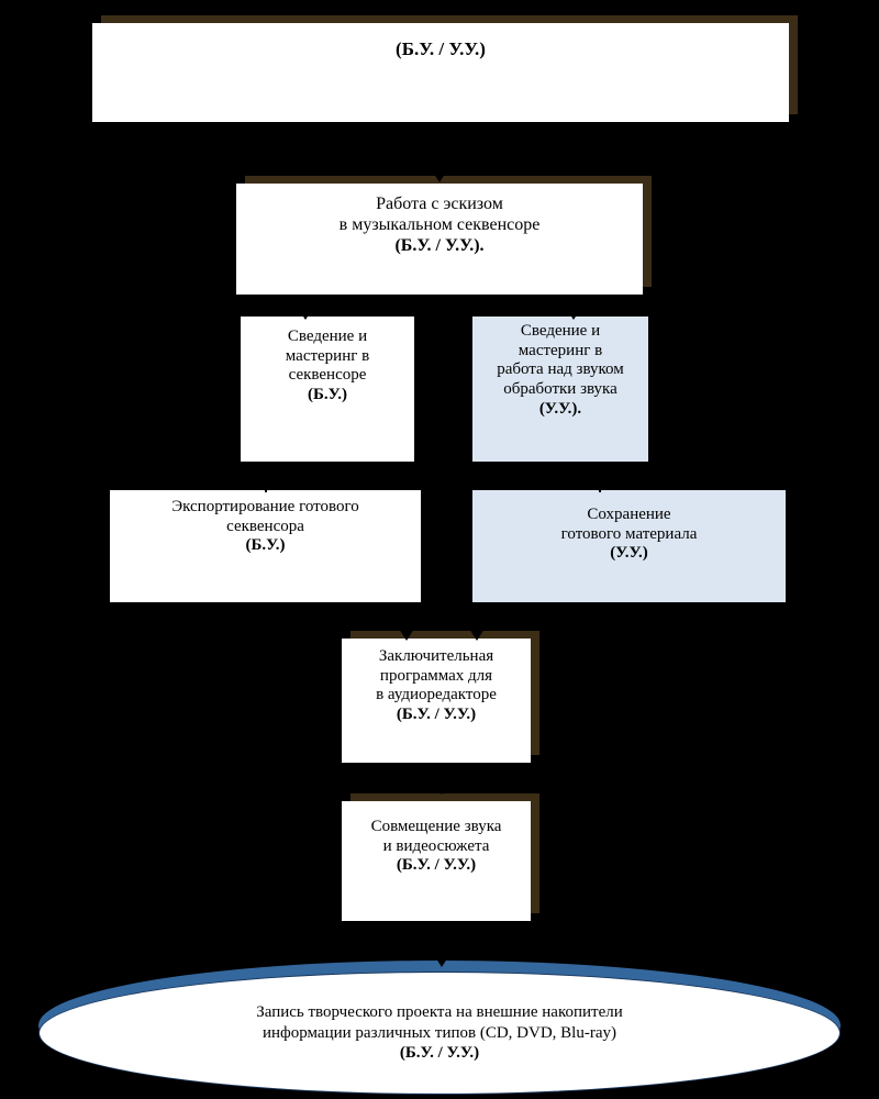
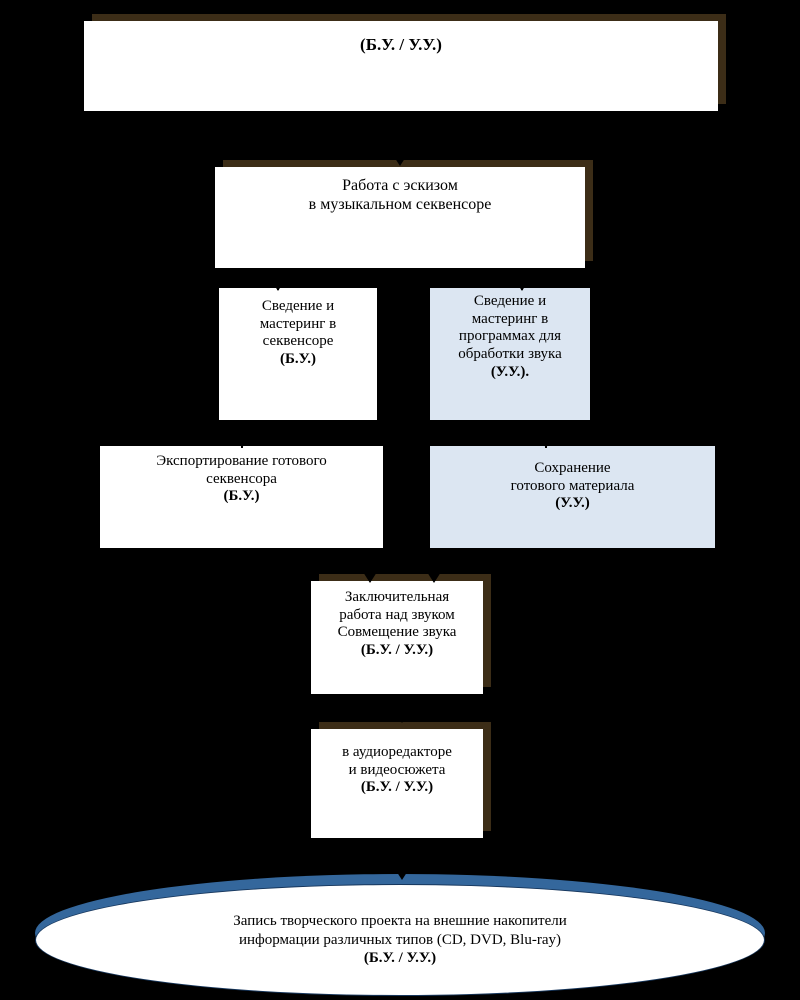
  (Б.У. / У.У.)
  Работа с эскизом
  в музыкальном секвенсоре
- (Б.У. / У.У.).
  Сведение и
  мастеринг в
  секвенсоре
  (Б.У.)
  Сведение и
  мастеринг в
- работа над звуком
+ программах для
  обработки звука
  (У.У.).
  Экспортирование готового
  секвенсора
  (Б.У.)
  Сохранение
  готового материала
  (У.У.)
  Заключительная
- программах для
+ работа над звуком
- в аудиоредакторе
+ Совмещение звука
  (Б.У. / У.У.)
- Совмещение звука
+ в аудиоредакторе
  и видеосюжета
  (Б.У. / У.У.)
  Запись творческого проекта на внешние накопители
  информации различных типов (CD, DVD, Blu-ray)
  (Б.У. / У.У.)
